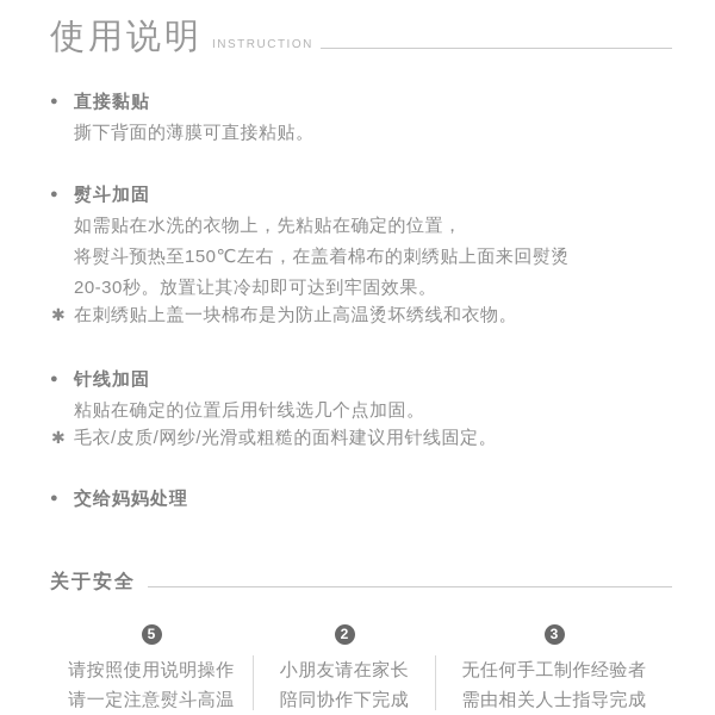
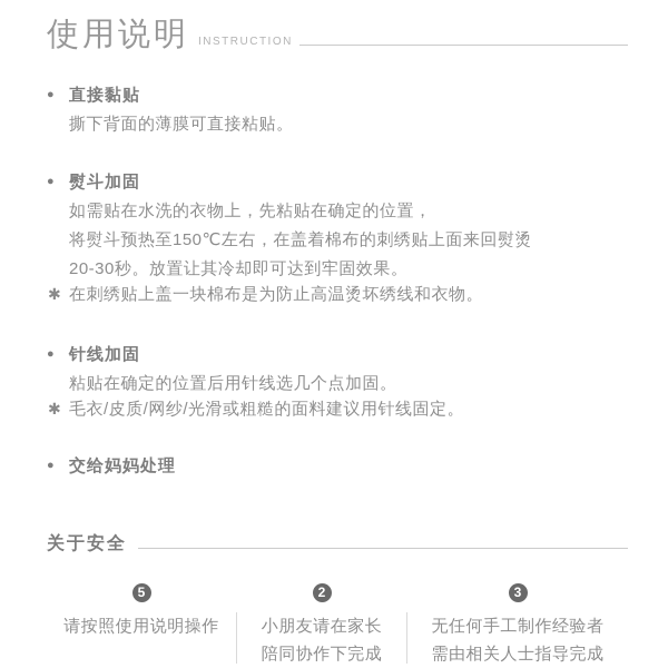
  使用说明
  INSTRUCTION
  ●
  直接黏贴
  撕下背面的薄膜可直接粘贴。
  ●
  熨斗加固
  如需贴在水洗的衣物上，先粘贴在确定的位置，
  将熨斗预热至150℃左右，在盖着棉布的刺绣贴上面来回熨烫
  20-30秒。放置让其冷却即可达到牢固效果。
  ✱
  在刺绣贴上盖一块棉布是为防止高温烫坏绣线和衣物。
  ●
  针线加固
  粘贴在确定的位置后用针线选几个点加固。
  ✱
  毛衣/皮质/网纱/光滑或粗糙的面料建议用针线固定。
  ●
  交给妈妈处理
  关于安全
  5
  请按照使用说明操作
- 请一定注意熨斗高温
  2
  小朋友请在家长
  陪同协作下完成
  3
  无任何手工制作经验者
  需由相关人士指导完成
